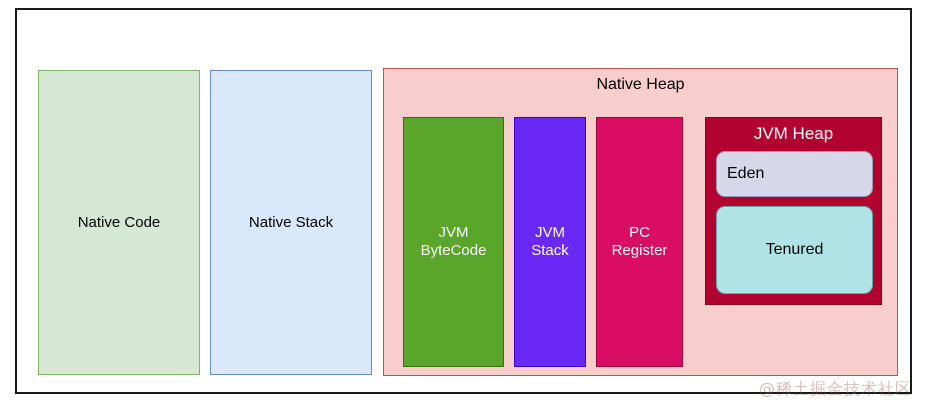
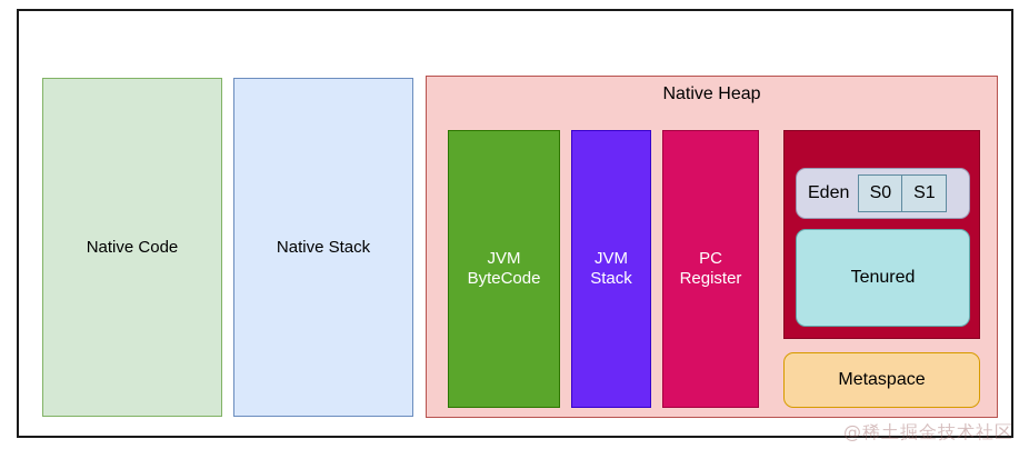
  Native Code
  Native Stack
  Native Heap
  JVM
  ByteCode
  JVM
  Stack
  PC
  Register
- JVM Heap
  Eden
+ S0
+ S1
  Tenured
+ Metaspace
  @稀土掘金技术社区
